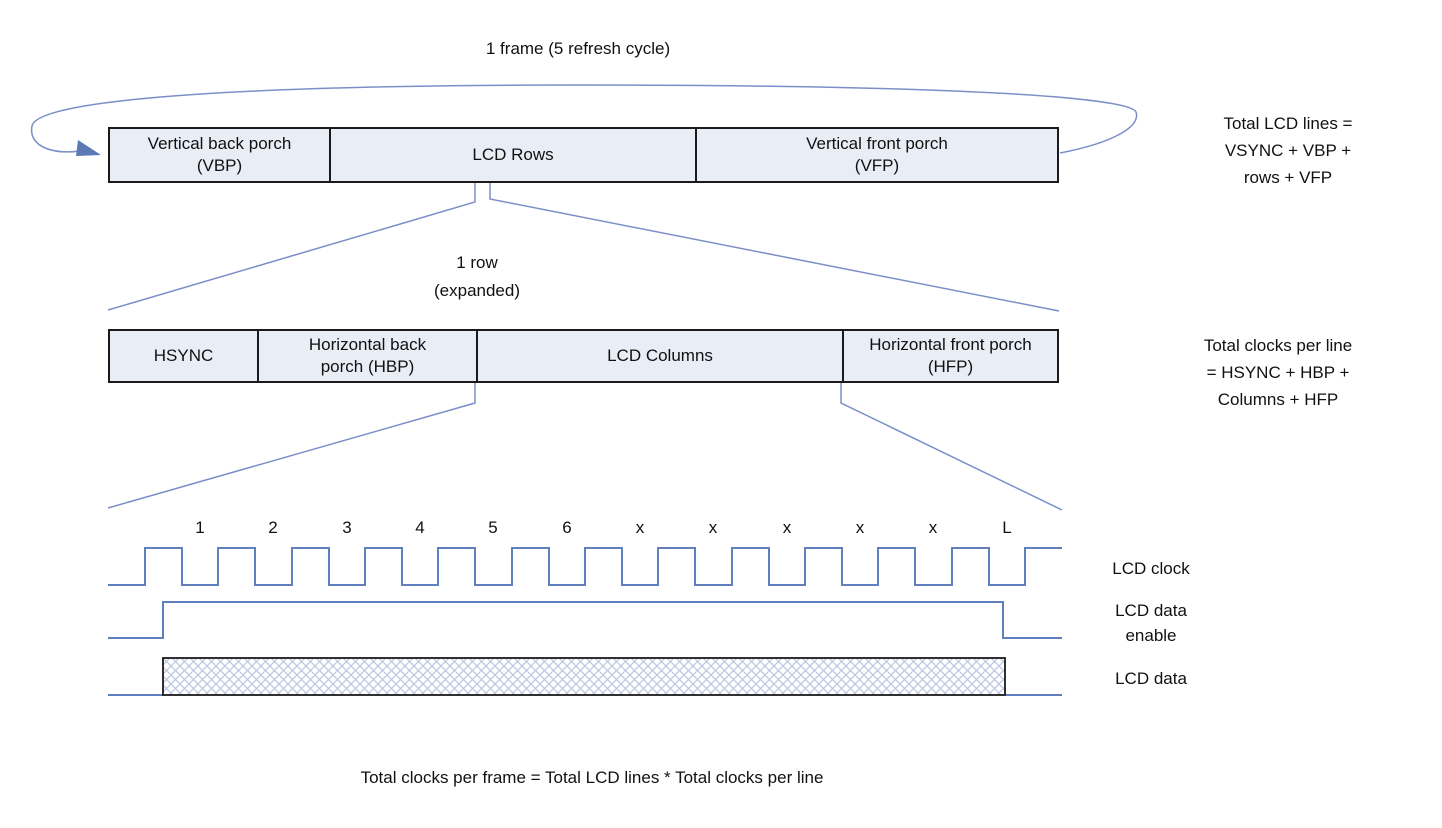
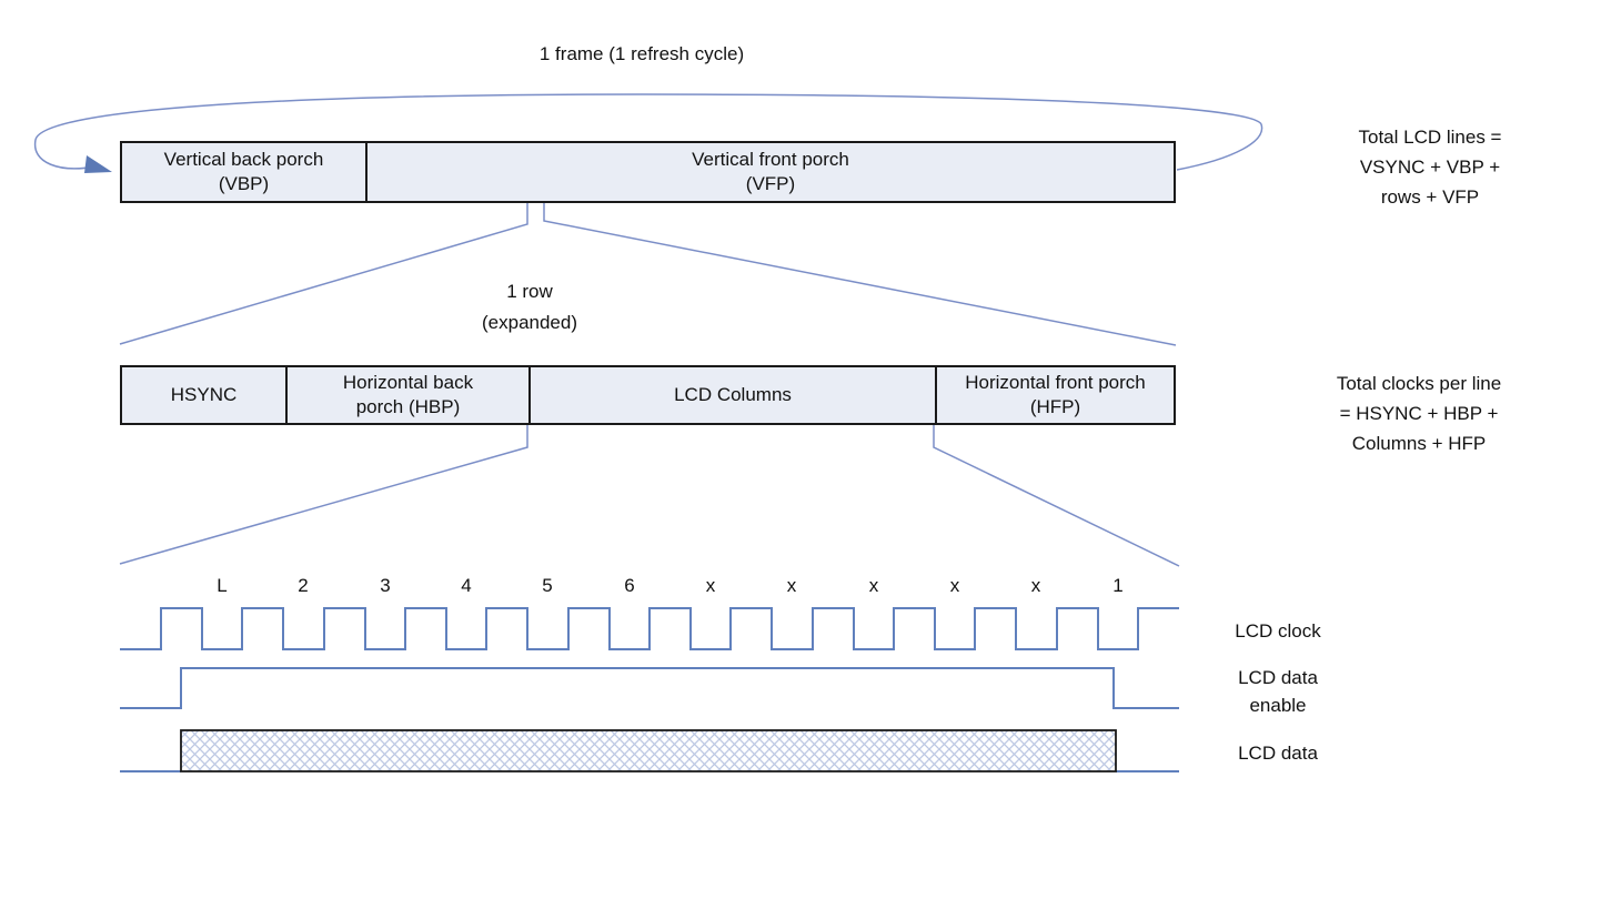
- 1 frame (5 refresh cycle)
+ 1 frame (1 refresh cycle)
  Vertical back porch
  (VBP)
- LCD Rows
  Vertical front porch
  (VFP)
  Total LCD lines =
  VSYNC + VBP +
  rows + VFP
  1 row
  (expanded)
  HSYNC
  Horizontal back
  porch (HBP)
  LCD Columns
  Horizontal front porch
  (HFP)
  Total clocks per line
  = HSYNC + HBP +
  Columns + HFP
- 1
+ L
  2
  3
  4
  5
  6
  x
  x
  x
  x
  x
- L
+ 1
  LCD clock
  LCD data
  enable
  LCD data
- Total clocks per frame = Total LCD lines * Total clocks per line
